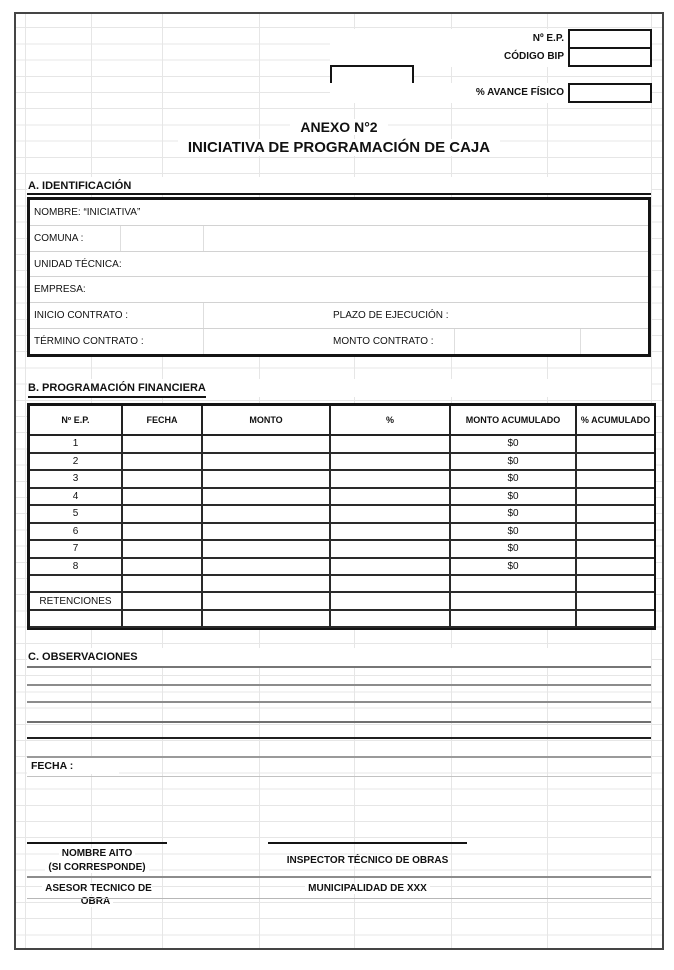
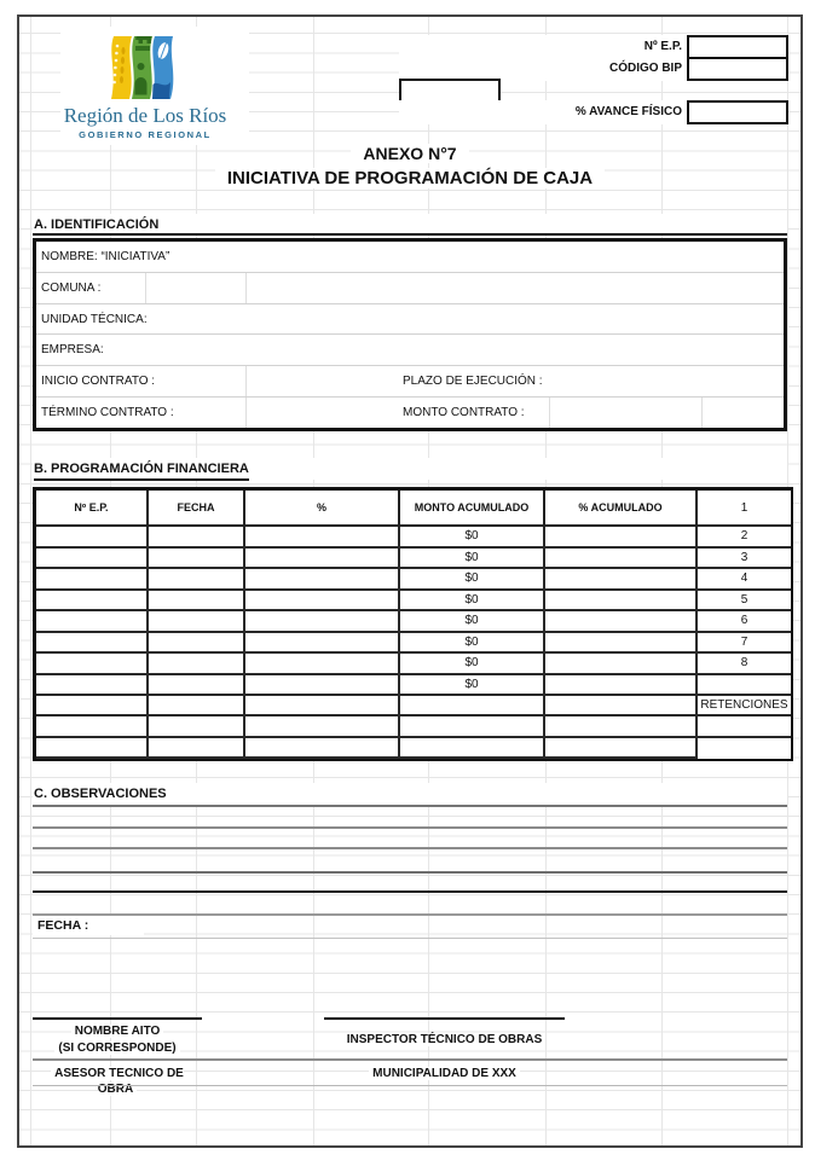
+ Región de Los Ríos
+ GOBIERNO REGIONAL
  Nº E.P.
  CÓDIGO BIP
  % AVANCE FÍSICO
- ANEXO N°2
+ ANEXO N°7
  INICIATIVA DE PROGRAMACIÓN DE CAJA
  A. IDENTIFICACIÓN
  NOMBRE: “INICIATIVA”
  COMUNA :
  UNIDAD TÉCNICA:
  EMPRESA:
  INICIO CONTRATO :
  PLAZO DE EJECUCIÓN :
  TÉRMINO CONTRATO :
  MONTO CONTRATO :
  B. PROGRAMACIÓN FINANCIERA
  Nº E.P.
  FECHA
- MONTO
  %
  MONTO ACUMULADO
  % ACUMULADO
  1
  $0
  2
  $0
  3
  $0
  4
  $0
  5
  $0
  6
  $0
  7
  $0
  8
  $0
  RETENCIONES
  C. OBSERVACIONES
  FECHA :
  NOMBRE AITO
  (SI CORRESPONDE)
  INSPECTOR TÉCNICO DE OBRAS
  ASESOR TECNICO DE OBRA
  MUNICIPALIDAD DE XXX
